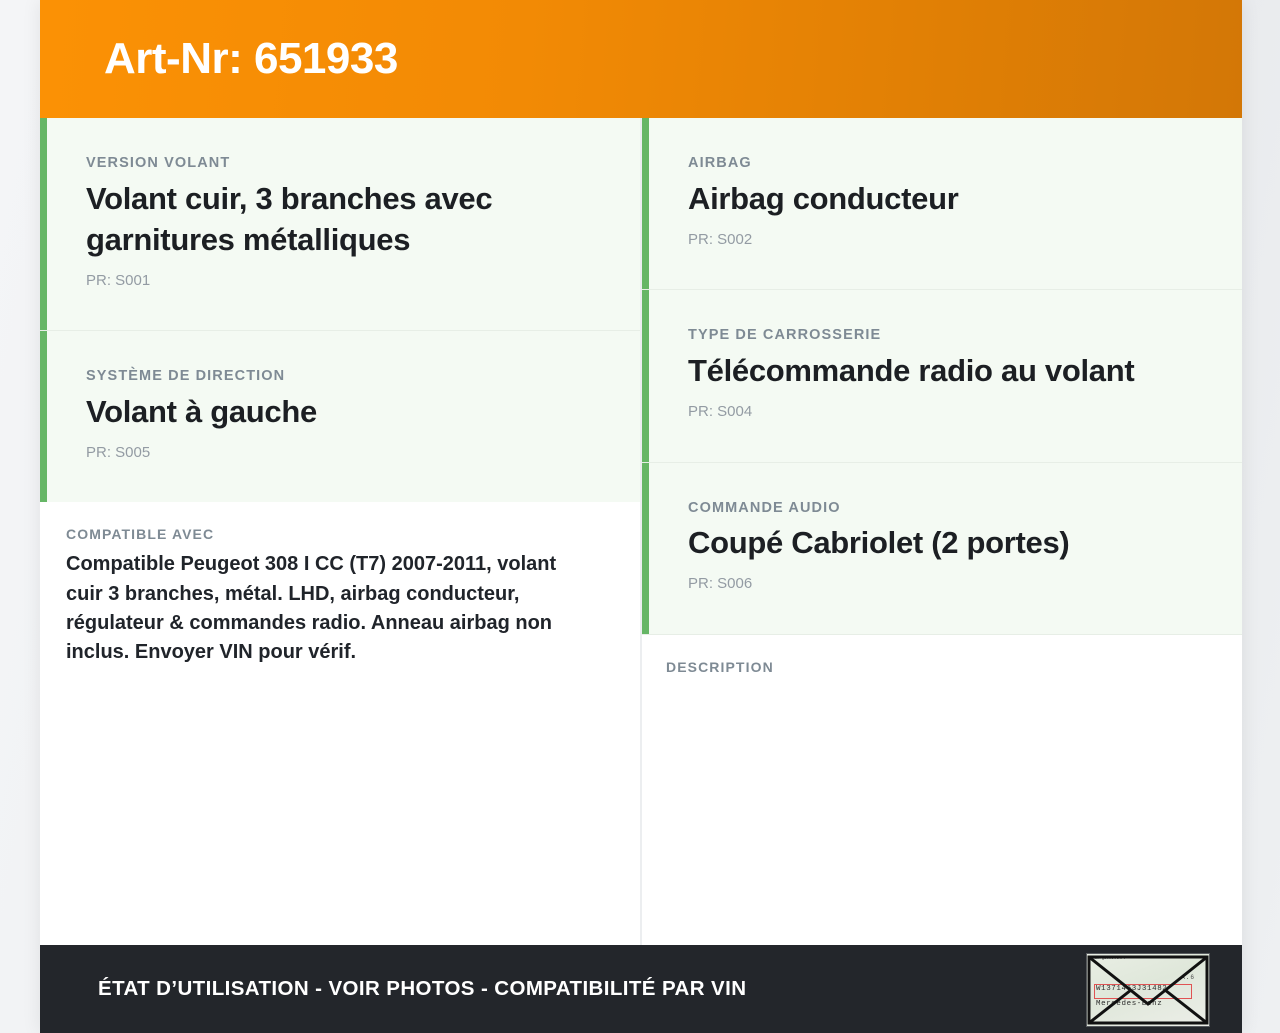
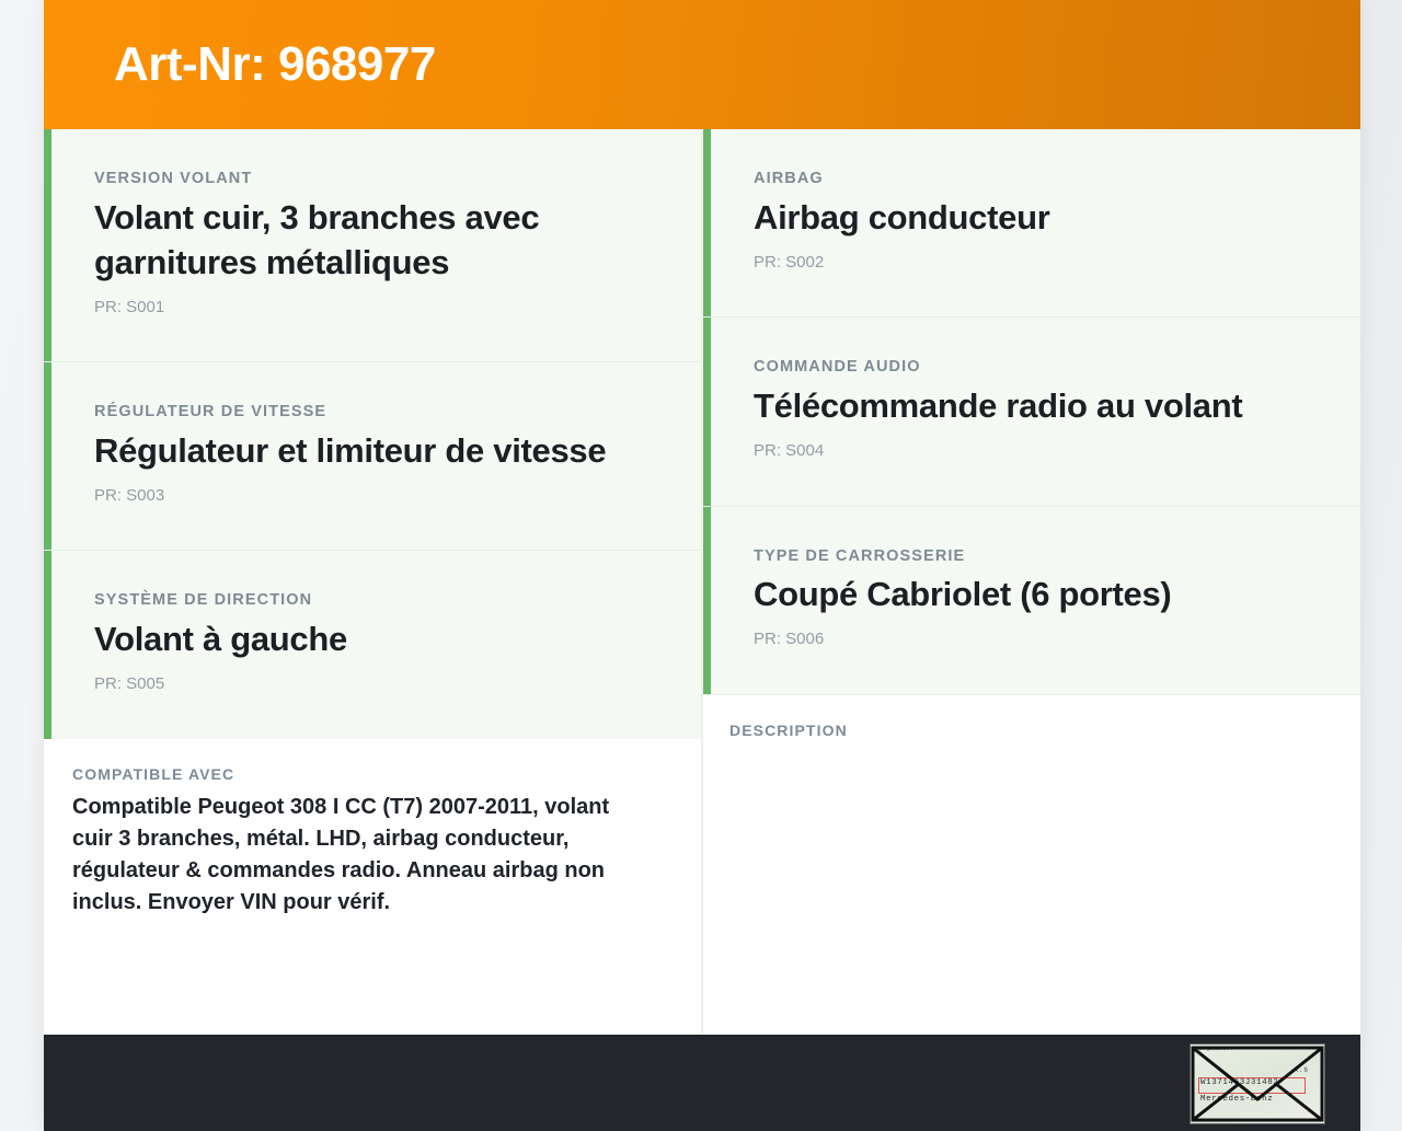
- Art-Nr: 651933
+ Art-Nr: 968977
  VERSION VOLANT
  Volant cuir, 3 branches avec garnitures métalliques
  PR: S001
+ RÉGULATEUR DE VITESSE
+ Régulateur et limiteur de vitesse
+ PR: S003
  SYSTÈME DE DIRECTION
  Volant à gauche
  PR: S005
  COMPATIBLE AVEC
  Compatible Peugeot 308 I CC (T7) 2007-2011, volant cuir 3 branches, métal. LHD, airbag conducteur, régulateur & commandes radio. Anneau airbag non inclus. Envoyer VIN pour vérif.
  AIRBAG
  Airbag conducteur
  PR: S002
- TYPE DE CARROSSERIE
+ COMMANDE AUDIO
  Télécommande radio au volant
  PR: S004
- COMMANDE AUDIO
+ TYPE DE CARROSSERIE
- Coupé Cabriolet (2 portes)
+ Coupé Cabriolet (6 portes)
  PR: S006
  DESCRIPTION
- ÉTAT D’UTILISATION - VOIR PHOTOS - COMPATIBILITÉ PAR VIN
  W137143J3148
  Meredes-Bnz
